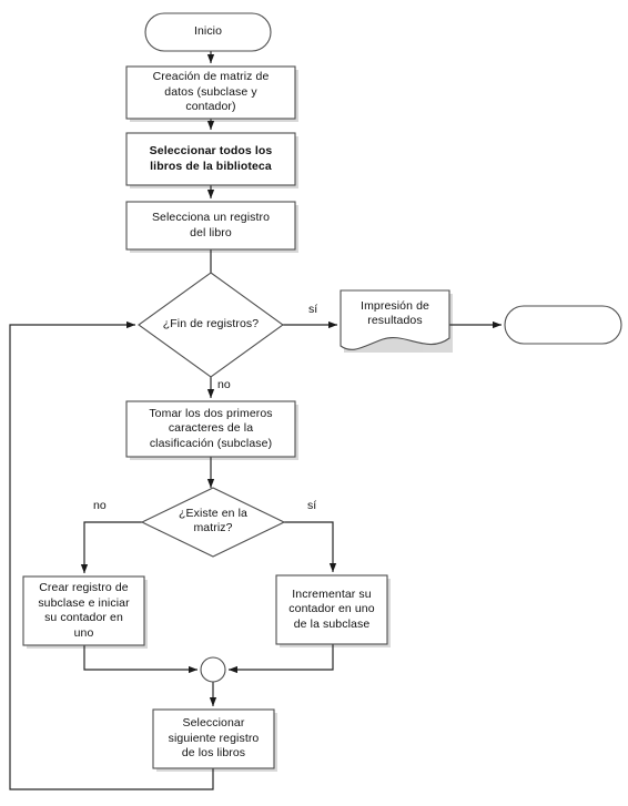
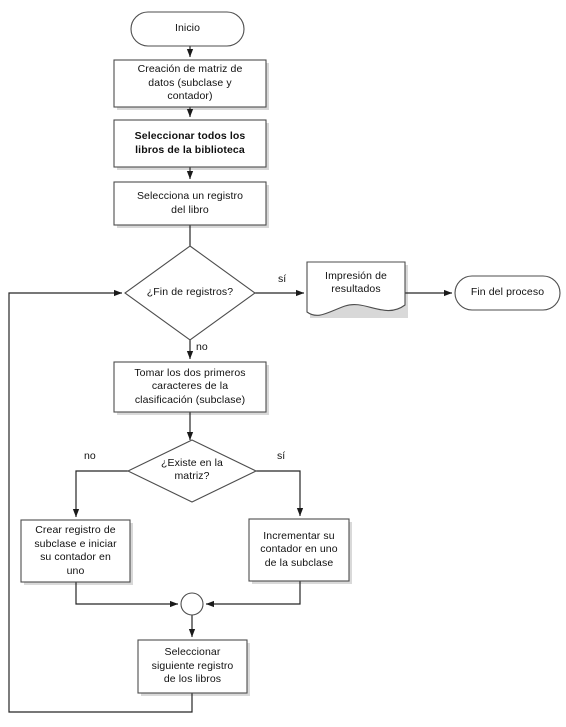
  Inicio
  Creación de matriz de
  datos (subclase y
  contador)
  Seleccionar todos los
  libros de la biblioteca
  Selecciona un registro
  del libro
  ¿Fin de registros?
  Impresión de
  resultados
+ Fin del proceso
  Tomar los dos primeros
  caracteres de la
  clasificación (subclase)
  ¿Existe en la
  matriz?
  Crear registro de
  subclase e iniciar
  su contador en
  uno
  Incrementar su
  contador en uno
  de la subclase
  Seleccionar
  siguiente registro
  de los libros
  sí
  no
  no
  sí
